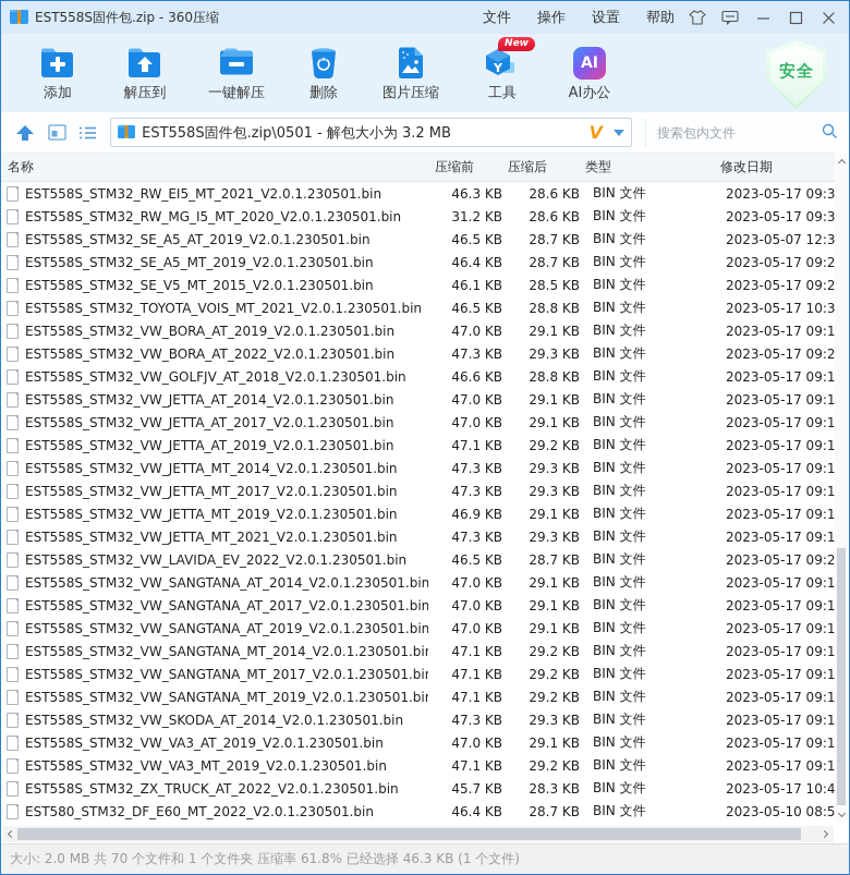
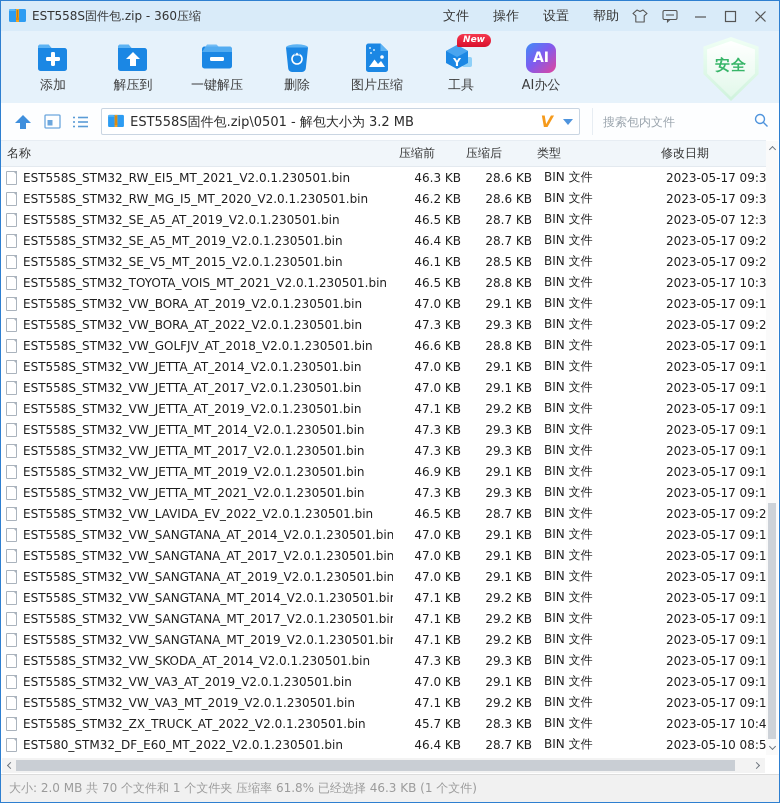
  EST558S固件包.zip - 360压缩
  文件
  操作
  设置
  帮助
  添加
  解压到
  一键解压
  删除
  图片压缩
  New
  Y
  工具
  AI
  AI办公
  安全
  EST558S固件包.zip\0501 - 解包大小为 3.2 MB
  V
  搜索包内文件
  名称
  压缩前
  压缩后
  类型
  修改日期
  EST558S_STM32_RW_EI5_MT_2021_V2.0.1.230501.bin
  46.3 KB
  28.6 KB
  BIN 文件
  2023-05-17 09:3
  EST558S_STM32_RW_MG_I5_MT_2020_V2.0.1.230501.bin
- 31.2 KB
+ 46.2 KB
  28.6 KB
  BIN 文件
  2023-05-17 09:3
  EST558S_STM32_SE_A5_AT_2019_V2.0.1.230501.bin
  46.5 KB
  28.7 KB
  BIN 文件
  2023-05-07 12:3
  EST558S_STM32_SE_A5_MT_2019_V2.0.1.230501.bin
  46.4 KB
  28.7 KB
  BIN 文件
  2023-05-17 09:2
  EST558S_STM32_SE_V5_MT_2015_V2.0.1.230501.bin
  46.1 KB
  28.5 KB
  BIN 文件
  2023-05-17 09:2
  EST558S_STM32_TOYOTA_VOIS_MT_2021_V2.0.1.230501.bin
  46.5 KB
  28.8 KB
  BIN 文件
  2023-05-17 10:3
  EST558S_STM32_VW_BORA_AT_2019_V2.0.1.230501.bin
  47.0 KB
  29.1 KB
  BIN 文件
  2023-05-17 09:1
  EST558S_STM32_VW_BORA_AT_2022_V2.0.1.230501.bin
  47.3 KB
  29.3 KB
  BIN 文件
  2023-05-17 09:2
  EST558S_STM32_VW_GOLFJV_AT_2018_V2.0.1.230501.bin
  46.6 KB
  28.8 KB
  BIN 文件
  2023-05-17 09:1
  EST558S_STM32_VW_JETTA_AT_2014_V2.0.1.230501.bin
  47.0 KB
  29.1 KB
  BIN 文件
  2023-05-17 09:1
  EST558S_STM32_VW_JETTA_AT_2017_V2.0.1.230501.bin
  47.0 KB
  29.1 KB
  BIN 文件
  2023-05-17 09:1
  EST558S_STM32_VW_JETTA_AT_2019_V2.0.1.230501.bin
  47.1 KB
  29.2 KB
  BIN 文件
  2023-05-17 09:1
  EST558S_STM32_VW_JETTA_MT_2014_V2.0.1.230501.bin
  47.3 KB
  29.3 KB
  BIN 文件
  2023-05-17 09:1
  EST558S_STM32_VW_JETTA_MT_2017_V2.0.1.230501.bin
  47.3 KB
  29.3 KB
  BIN 文件
  2023-05-17 09:1
  EST558S_STM32_VW_JETTA_MT_2019_V2.0.1.230501.bin
  46.9 KB
  29.1 KB
  BIN 文件
  2023-05-17 09:1
  EST558S_STM32_VW_JETTA_MT_2021_V2.0.1.230501.bin
  47.3 KB
  29.3 KB
  BIN 文件
  2023-05-17 09:1
  EST558S_STM32_VW_LAVIDA_EV_2022_V2.0.1.230501.bin
  46.5 KB
  28.7 KB
  BIN 文件
  2023-05-17 09:2
  EST558S_STM32_VW_SANGTANA_AT_2014_V2.0.1.230501.bin
  47.0 KB
  29.1 KB
  BIN 文件
  2023-05-17 09:1
  EST558S_STM32_VW_SANGTANA_AT_2017_V2.0.1.230501.bin
  47.0 KB
  29.1 KB
  BIN 文件
  2023-05-17 09:1
  EST558S_STM32_VW_SANGTANA_AT_2019_V2.0.1.230501.bin
  47.0 KB
  29.1 KB
  BIN 文件
  2023-05-17 09:1
  EST558S_STM32_VW_SANGTANA_MT_2014_V2.0.1.230501.bi
  47.1 KB
  29.2 KB
  BIN 文件
  2023-05-17 09:1
  EST558S_STM32_VW_SANGTANA_MT_2017_V2.0.1.230501.bi
  47.1 KB
  29.2 KB
  BIN 文件
  2023-05-17 09:1
  EST558S_STM32_VW_SANGTANA_MT_2019_V2.0.1.230501.bi
  47.1 KB
  29.2 KB
  BIN 文件
  2023-05-17 09:1
  EST558S_STM32_VW_SKODA_AT_2014_V2.0.1.230501.bin
  47.3 KB
  29.3 KB
  BIN 文件
  2023-05-17 09:1
  EST558S_STM32_VW_VA3_AT_2019_V2.0.1.230501.bin
  47.0 KB
  29.1 KB
  BIN 文件
  2023-05-17 09:1
  EST558S_STM32_VW_VA3_MT_2019_V2.0.1.230501.bin
  47.1 KB
  29.2 KB
  BIN 文件
  2023-05-17 09:1
  EST558S_STM32_ZX_TRUCK_AT_2022_V2.0.1.230501.bin
  45.7 KB
  28.3 KB
  BIN 文件
  2023-05-17 10:4
  EST580_STM32_DF_E60_MT_2022_V2.0.1.230501.bin
  46.4 KB
  28.7 KB
  BIN 文件
  2023-05-10 08:5
  大小: 2.0 MB 共 70 个文件和 1 个文件夹 压缩率 61.8% 已经选择 46.3 KB (1 个文件)
